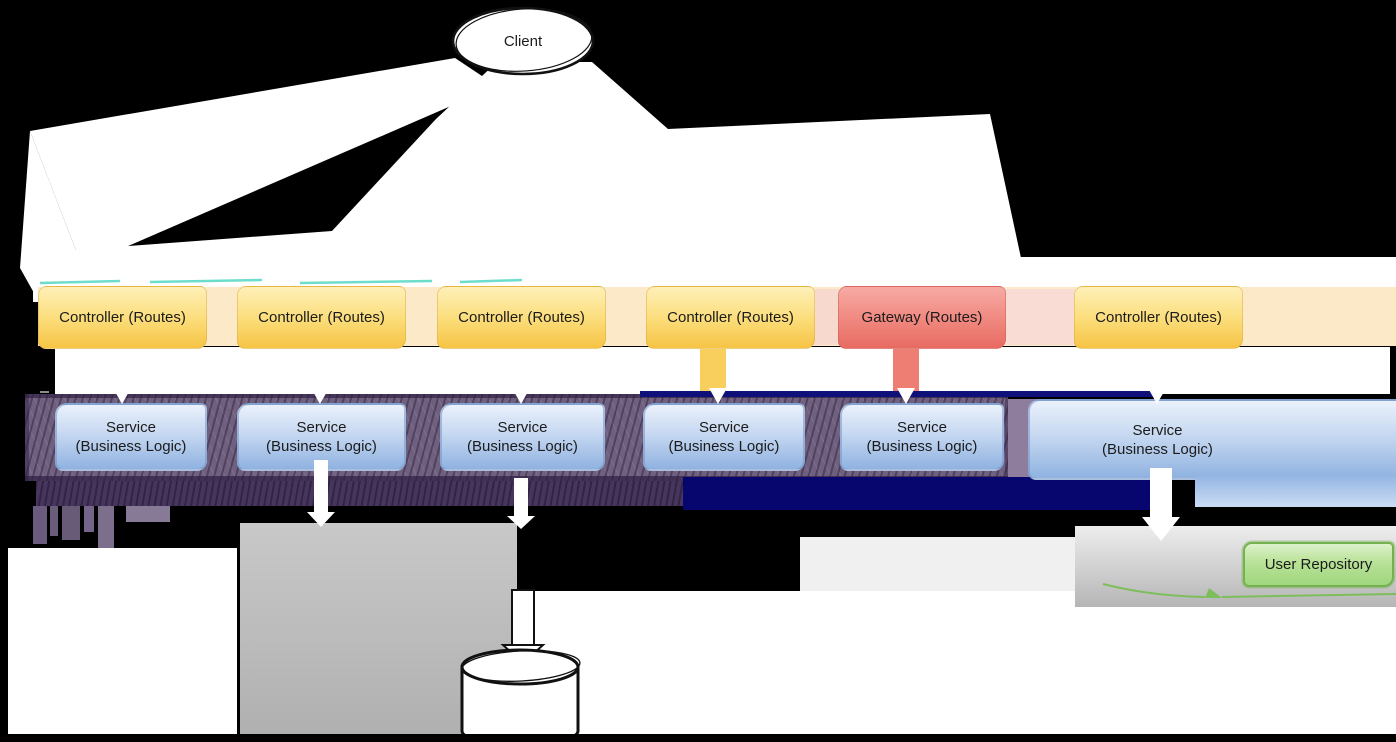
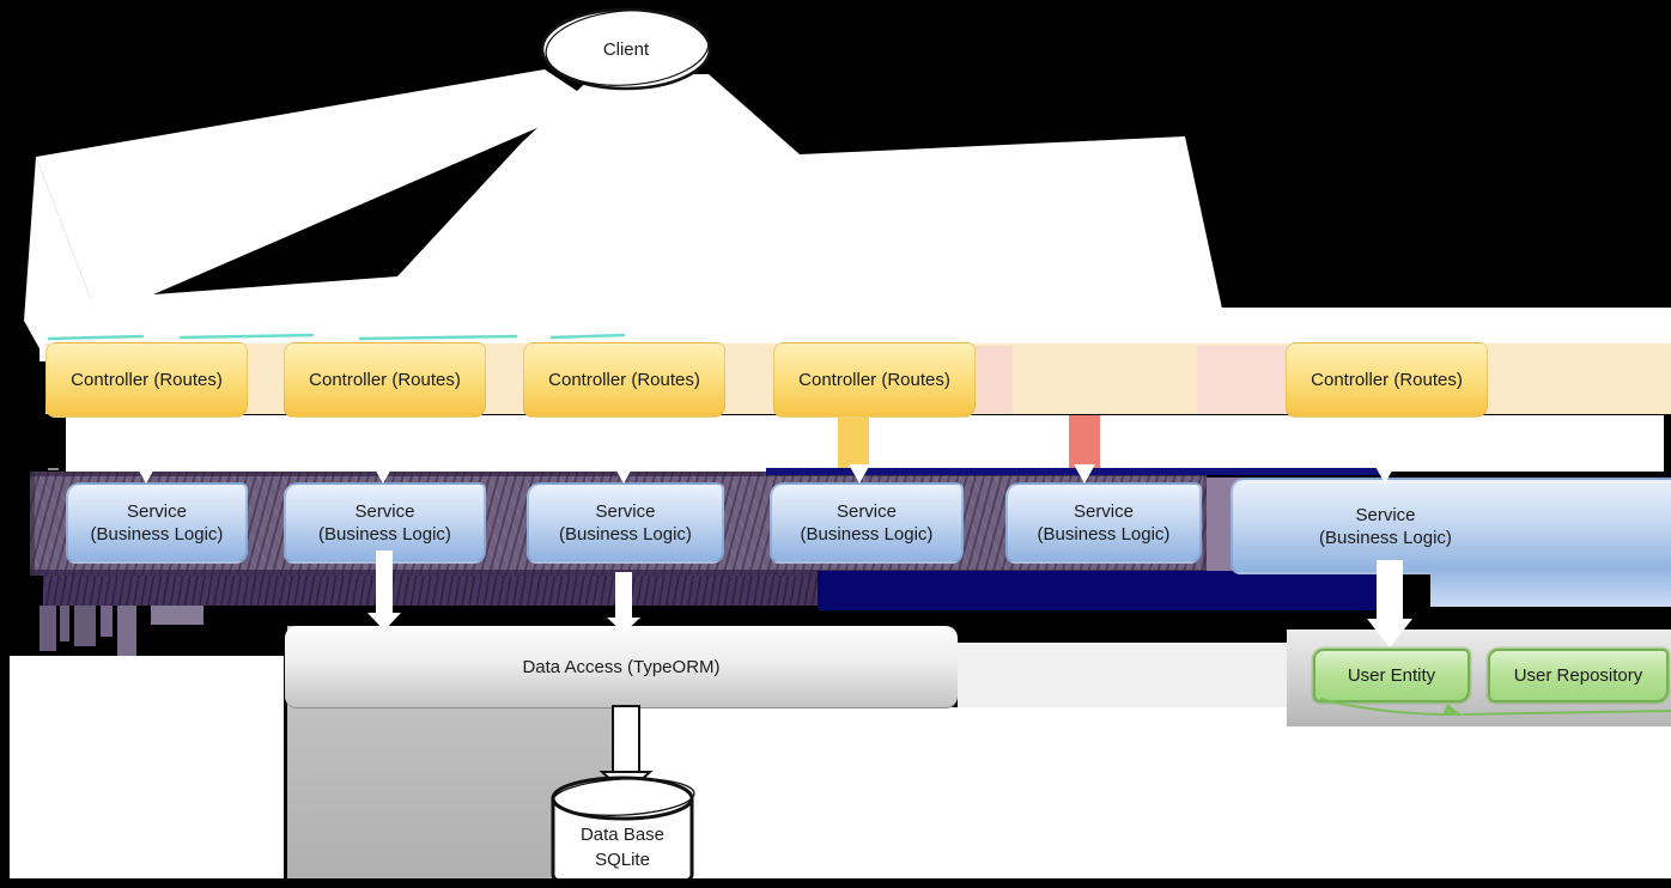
  Service
  (Business Logic)
  Service
  (Business Logic)
  Service
  (Business Logic)
  Service
  (Business Logic)
  Service
  (Business Logic)
  Service
  (Business Logic)
+ Data Access (TypeORM)
+ User Entity
  User Repository
+ Data Base
+ SQLite
  Controller (Routes)
  Controller (Routes)
  Controller (Routes)
  Controller (Routes)
- Gateway (Routes)
  Controller (Routes)
  Client
